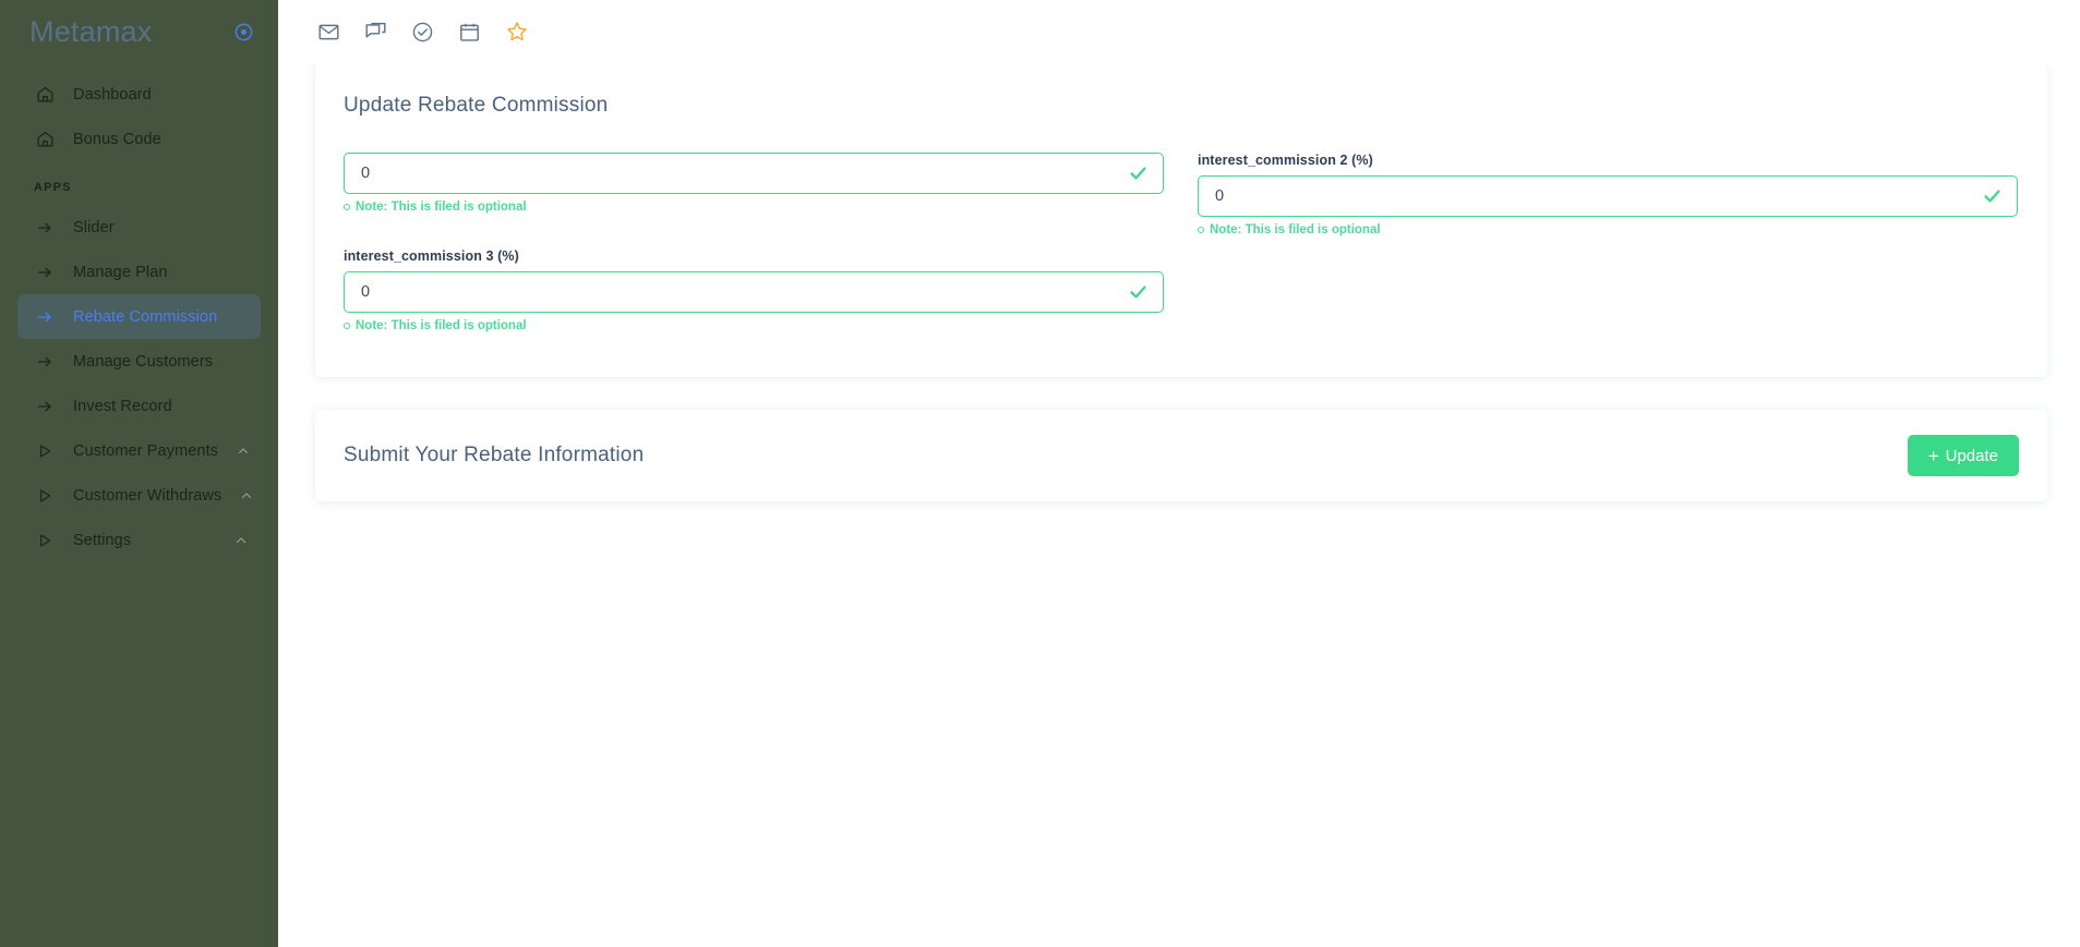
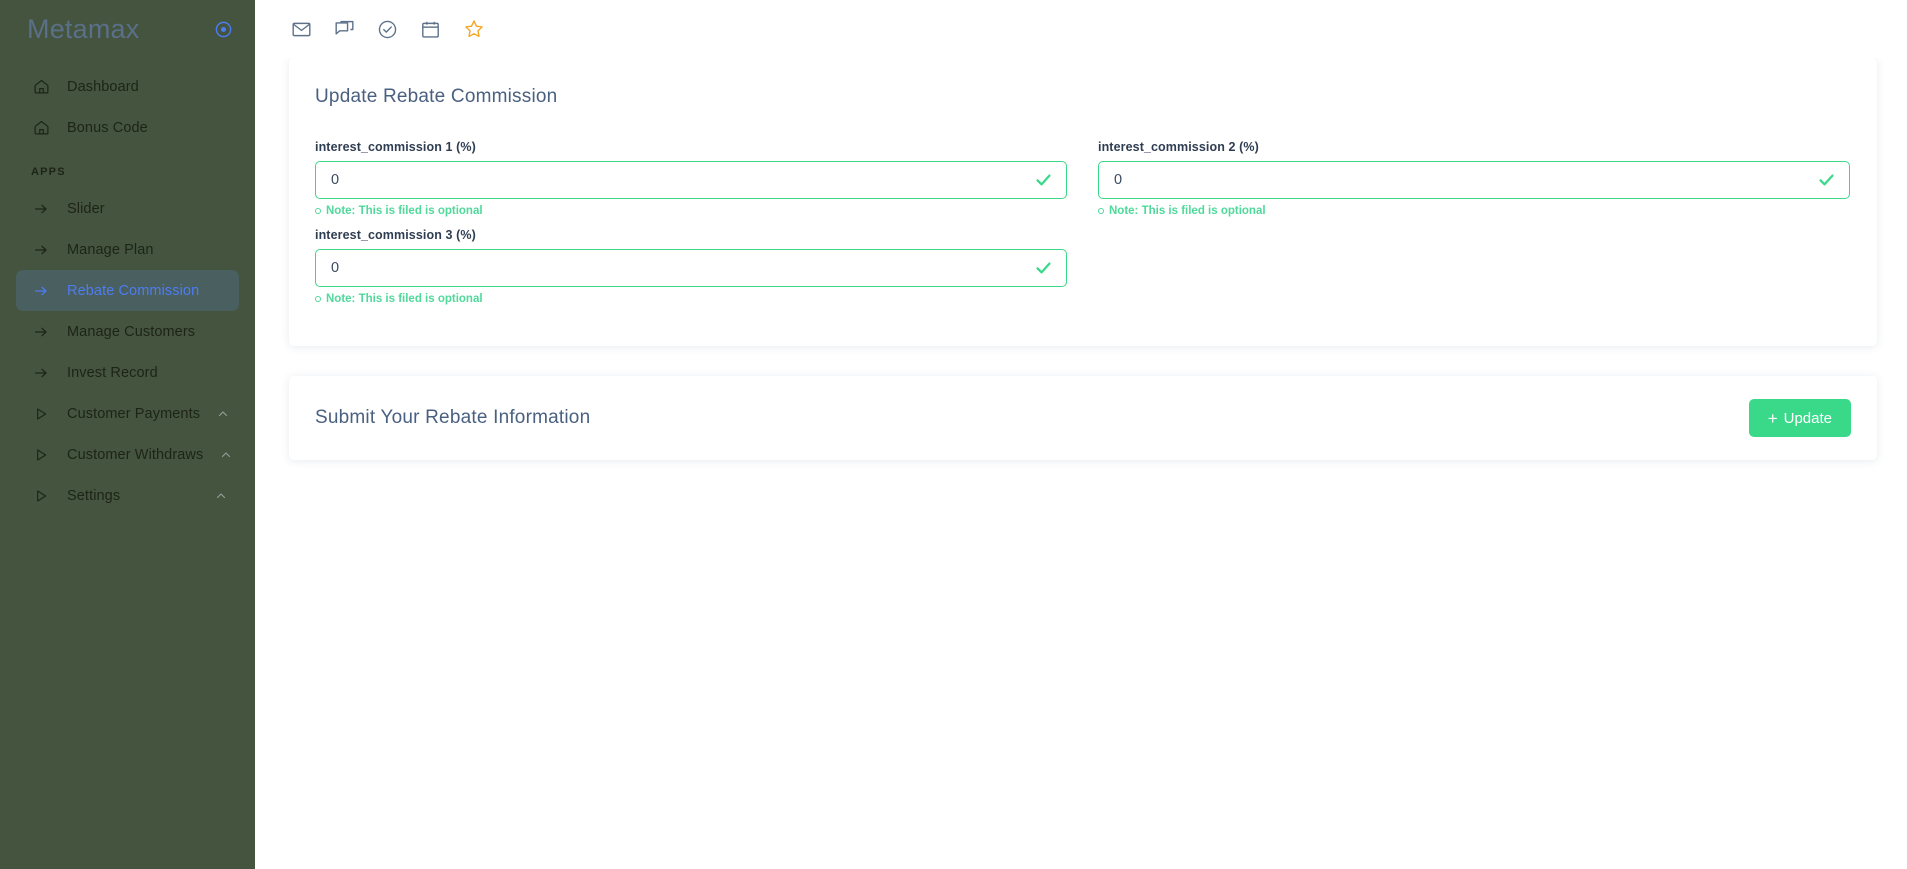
  Metamax
  Dashboard
  Bonus Code
  APPS
  Slider
  Manage Plan
  Rebate Commission
  Manage Customers
  Invest Record
  Customer Payments
  Customer Withdraws
  Settings
  Update Rebate Commission
+ interest_commission 1 (%)
  0
  Note: This is filed is optional
  interest_commission 2 (%)
  0
  Note: This is filed is optional
  interest_commission 3 (%)
  0
  Note: This is filed is optional
  Submit Your Rebate Information
  +
  Update
